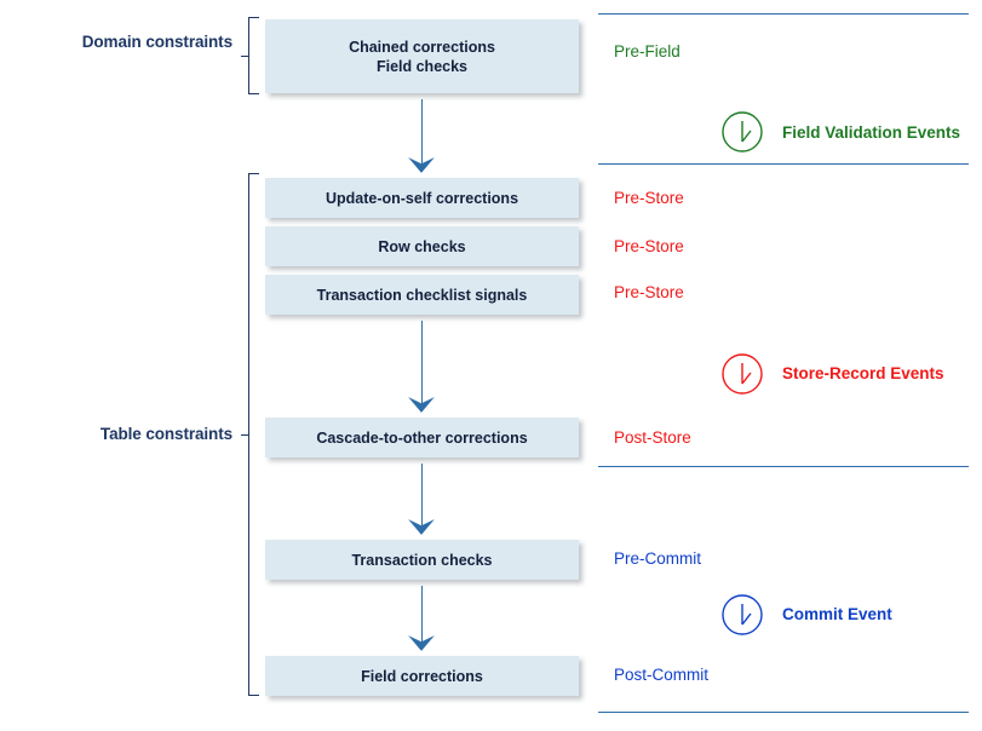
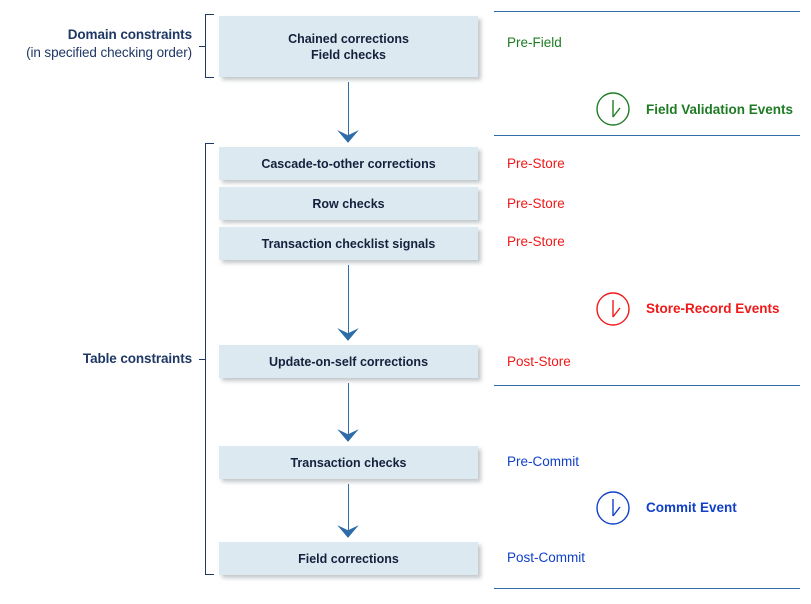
  Domain constraints
+ (in specified checking order)
  Table constraints
  Chained corrections
  Field checks
- Update-on-self corrections
+ Cascade-to-other corrections
  Row checks
  Transaction checklist signals
- Cascade-to-other corrections
+ Update-on-self corrections
  Transaction checks
  Field corrections
  Pre-Field
  Pre-Store
  Pre-Store
  Pre-Store
  Post-Store
  Pre-Commit
  Post-Commit
  Field Validation Events
  Store-Record Events
  Commit Event
